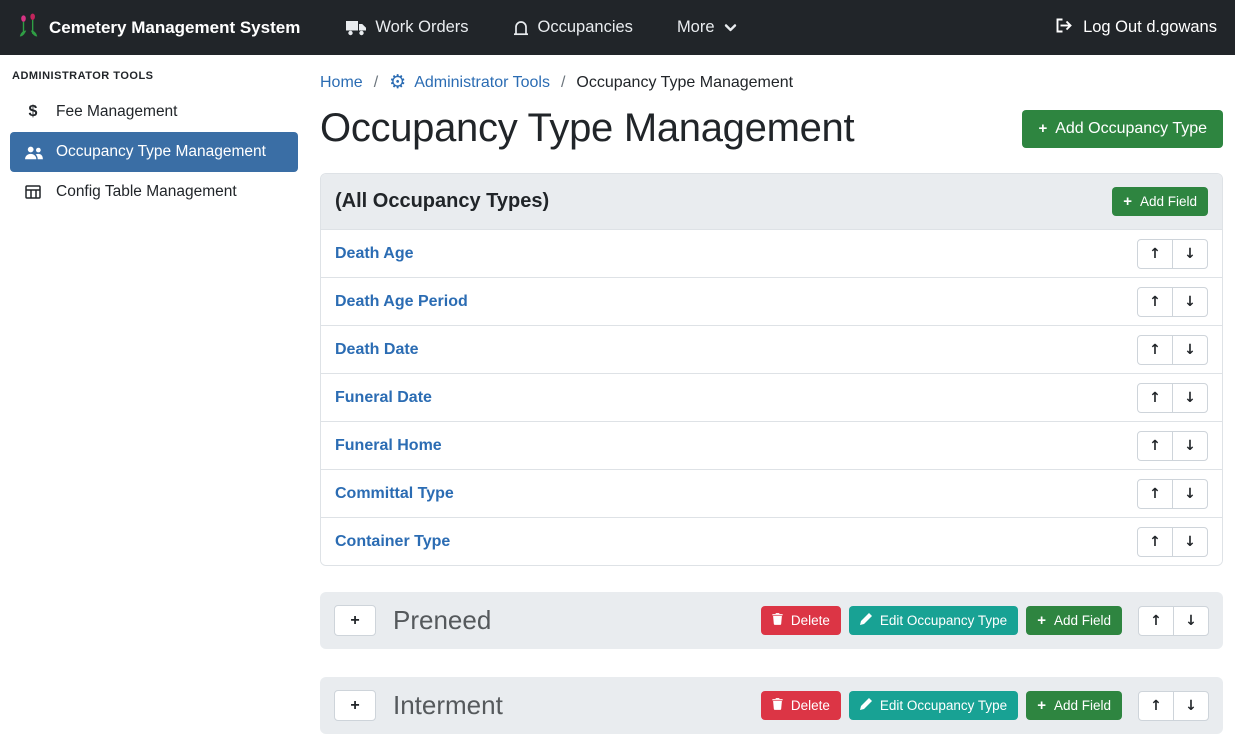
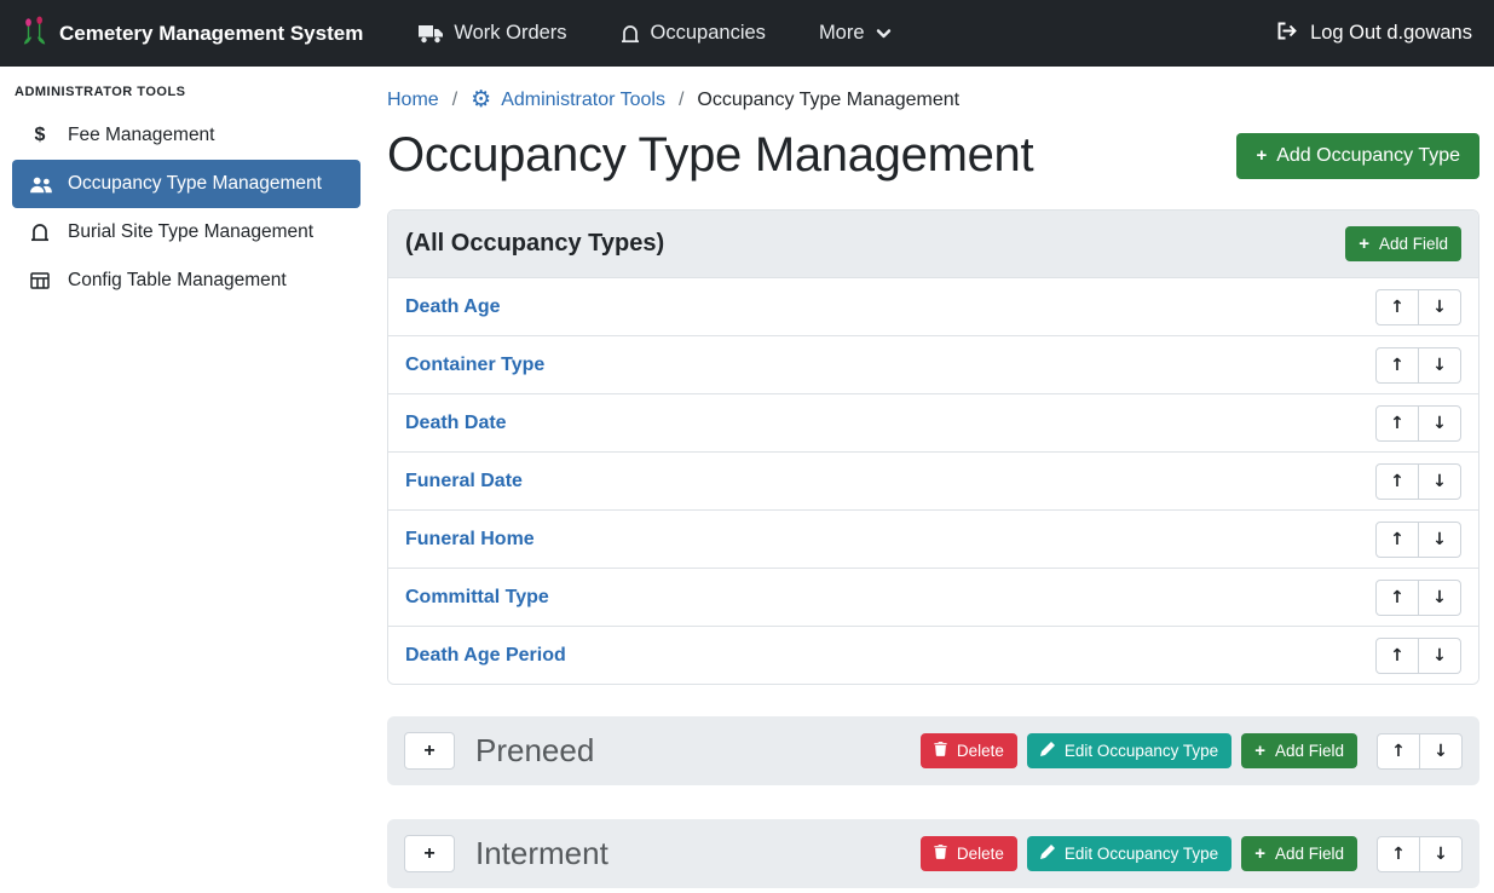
  Cemetery Management System
  Work Orders
  Occupancies
  More
  Log Out d.gowans
  ADMINISTRATOR TOOLS
  $
  Fee Management
  Occupancy Type Management
+ Burial Site Type Management
  Config Table Management
  Home
  /
  ⚙
  Administrator Tools
  /
  Occupancy Type Management
  Occupancy Type Management
  +
  Add Occupancy Type
  (All Occupancy Types)
  +
  Add Field
  Death Age
  ↑
  ↓
- Death Age Period
+ Container Type
  ↑
  ↓
  Death Date
  ↑
  ↓
  Funeral Date
  ↑
  ↓
  Funeral Home
  ↑
  ↓
  Committal Type
  ↑
  ↓
- Container Type
+ Death Age Period
  ↑
  ↓
  +
  Preneed
  Delete
  Edit Occupancy Type
  +
  Add Field
  ↑
  ↓
  +
  Interment
  Delete
  Edit Occupancy Type
  +
  Add Field
  ↑
  ↓
